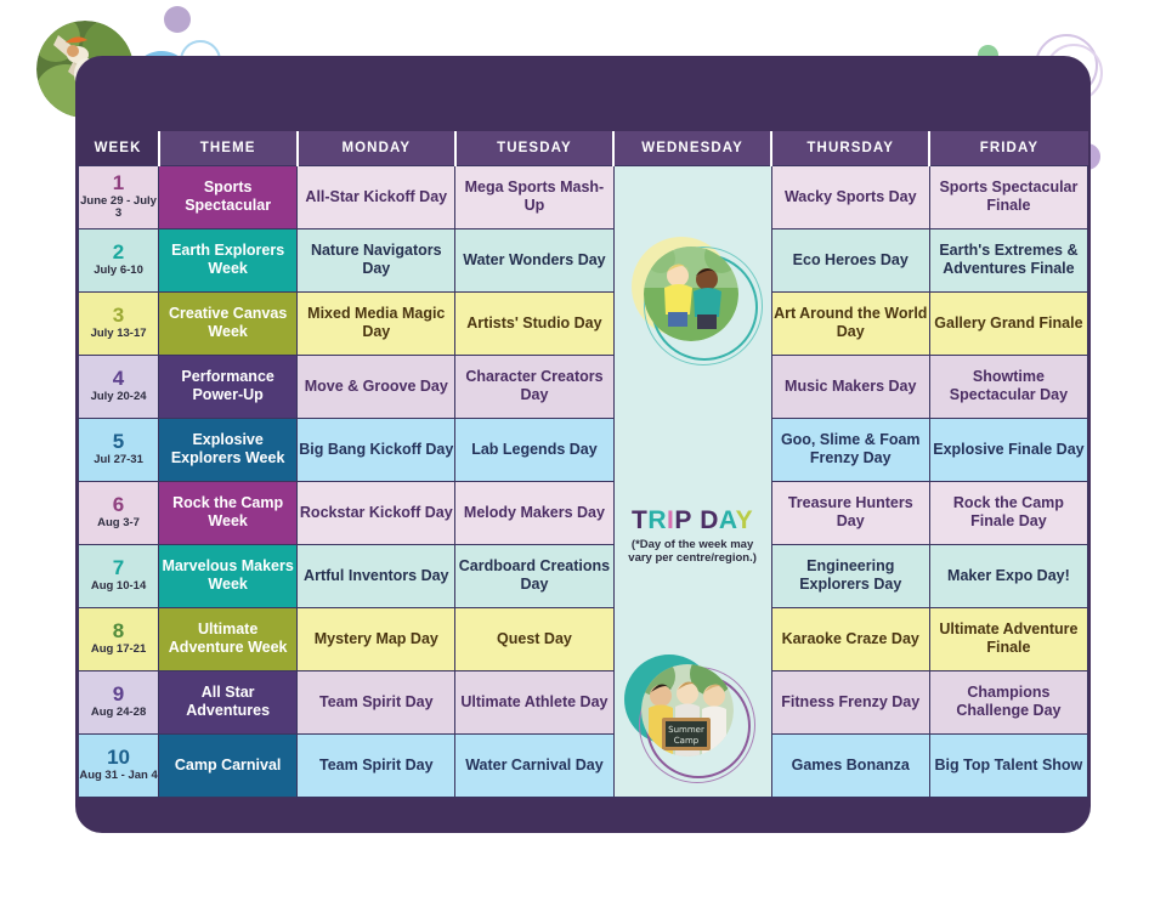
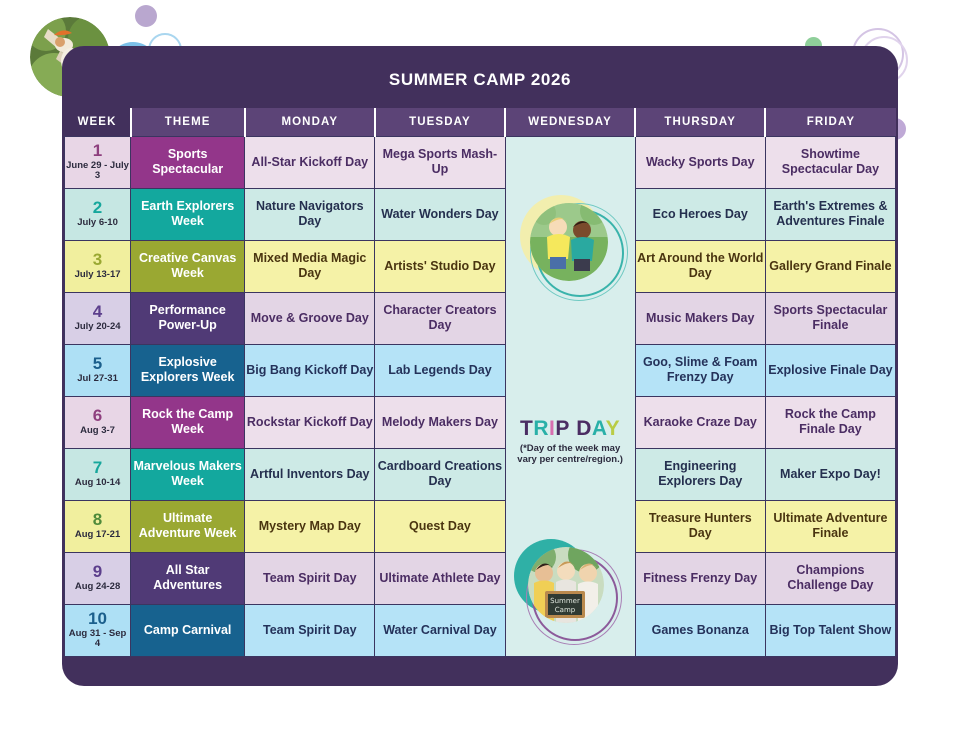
+ SUMMER CAMP 2026
  WEEK	THEME	MONDAY	TUESDAY	WEDNESDAY	THURSDAY	FRIDAY
- 1June 29 - July 3	Sports Spectacular	All-Star Kickoff Day	Mega Sports Mash-Up	TRIP DAY(*Day of the week may vary per centre/region.) Summer Camp	Wacky Sports Day	Sports Spectacular Finale
+ 1June 29 - July 3	Sports Spectacular	All-Star Kickoff Day	Mega Sports Mash-Up	TRIP DAY(*Day of the week may vary per centre/region.) Summer Camp	Wacky Sports Day	Showtime Spectacular Day
  2July 6-10	Earth Explorers Week	Nature Navigators Day	Water Wonders Day	Eco Heroes Day	Earth's Extremes & Adventures Finale
  3July 13-17	Creative Canvas Week	Mixed Media Magic Day	Artists' Studio Day	Art Around the World Day	Gallery Grand Finale
- 4July 20-24	Performance Power-Up	Move & Groove Day	Character Creators Day	Music Makers Day	Showtime Spectacular Day
+ 4July 20-24	Performance Power-Up	Move & Groove Day	Character Creators Day	Music Makers Day	Sports Spectacular Finale
  5Jul 27-31	Explosive Explorers Week	Big Bang Kickoff Day	Lab Legends Day	Goo, Slime & Foam Frenzy Day	Explosive Finale Day
- 6Aug 3-7	Rock the Camp Week	Rockstar Kickoff Day	Melody Makers Day	Treasure Hunters Day	Rock the Camp Finale Day
+ 6Aug 3-7	Rock the Camp Week	Rockstar Kickoff Day	Melody Makers Day	Karaoke Craze Day	Rock the Camp Finale Day
  7Aug 10-14	Marvelous Makers Week	Artful Inventors Day	Cardboard Creations Day	Engineering Explorers Day	Maker Expo Day!
- 8Aug 17-21	Ultimate Adventure Week	Mystery Map Day	Quest Day	Karaoke Craze Day	Ultimate Adventure Finale
+ 8Aug 17-21	Ultimate Adventure Week	Mystery Map Day	Quest Day	Treasure Hunters Day	Ultimate Adventure Finale
  9Aug 24-28	All Star Adventures	Team Spirit Day	Ultimate Athlete Day	Fitness Frenzy Day	Champions Challenge Day
- 10Aug 31 - Jan 4	Camp Carnival	Team Spirit Day	Water Carnival Day	Games Bonanza	Big Top Talent Show
+ 10Aug 31 - Sep 4	Camp Carnival	Team Spirit Day	Water Carnival Day	Games Bonanza	Big Top Talent Show
